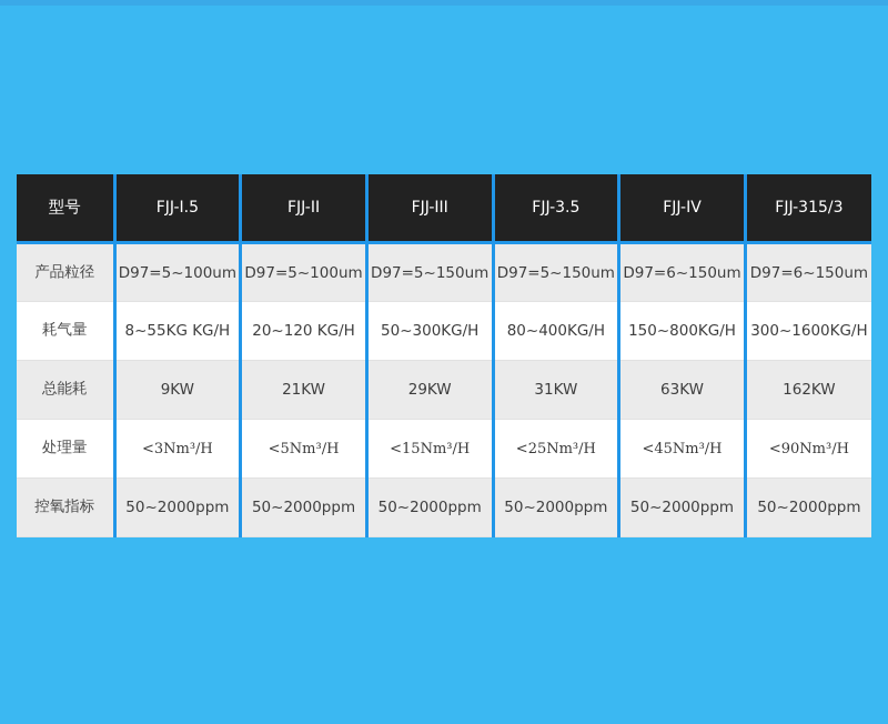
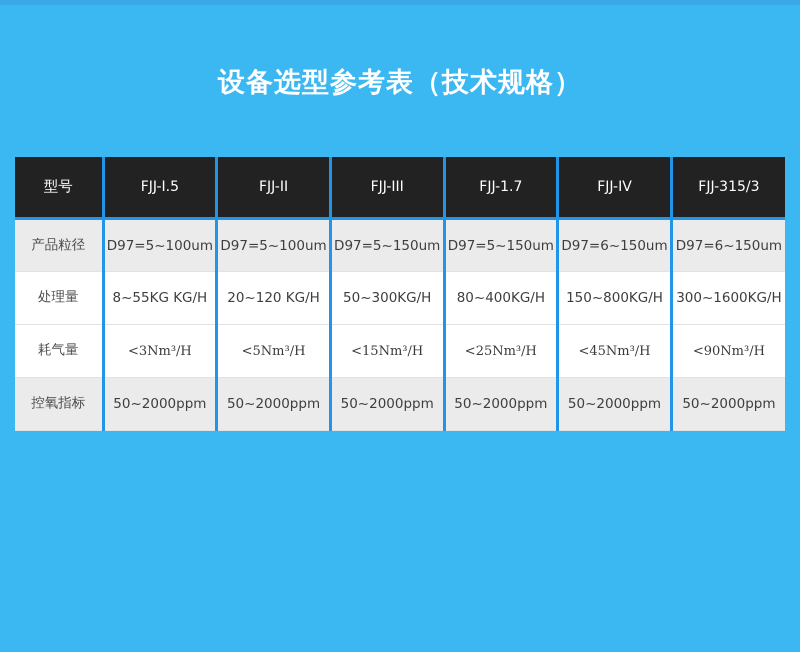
+ 设备选型参考表（技术规格）
- 型号	FJJ-I.5	FJJ-II	FJJ-III	FJJ-3.5	FJJ-IV	FJJ-315/3
+ 型号	FJJ-I.5	FJJ-II	FJJ-III	FJJ-1.7	FJJ-IV	FJJ-315/3
  产品粒径	D97=5~100um	D97=5~100um	D97=5~150um	D97=5~150um	D97=6~150um	D97=6~150um
- 耗气量	8~55KG KG/H	20~120 KG/H	50~300KG/H	80~400KG/H	150~800KG/H	300~1600KG/H
+ 处理量	8~55KG KG/H	20~120 KG/H	50~300KG/H	80~400KG/H	150~800KG/H	300~1600KG/H
- 总能耗	9KW	21KW	29KW	31KW	63KW	162KW
- 处理量	<3Nm³/H	<5Nm³/H	<15Nm³/H	<25Nm³/H	<45Nm³/H	<90Nm³/H
+ 耗气量	<3Nm³/H	<5Nm³/H	<15Nm³/H	<25Nm³/H	<45Nm³/H	<90Nm³/H
  控氧指标	50~2000ppm	50~2000ppm	50~2000ppm	50~2000ppm	50~2000ppm	50~2000ppm
